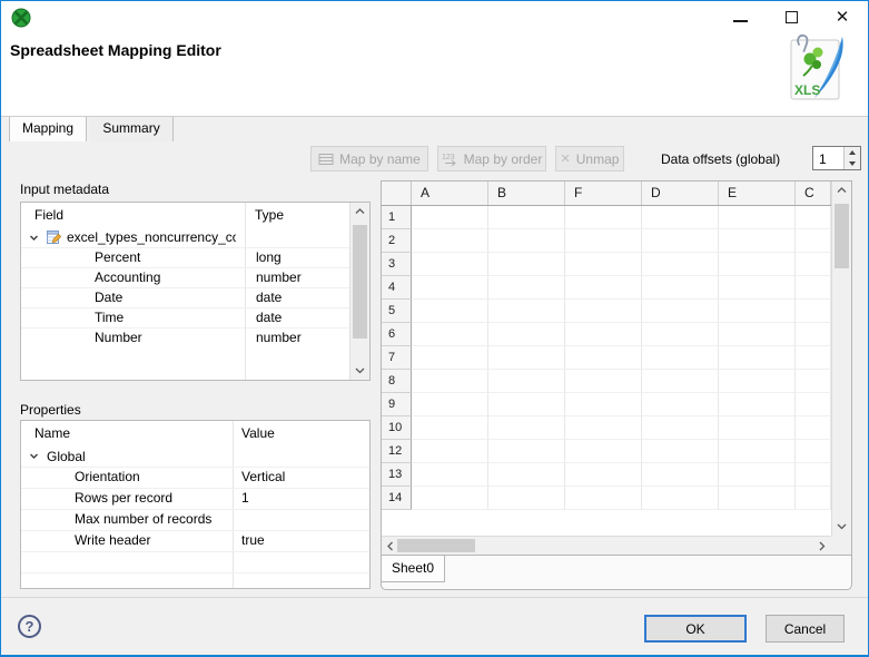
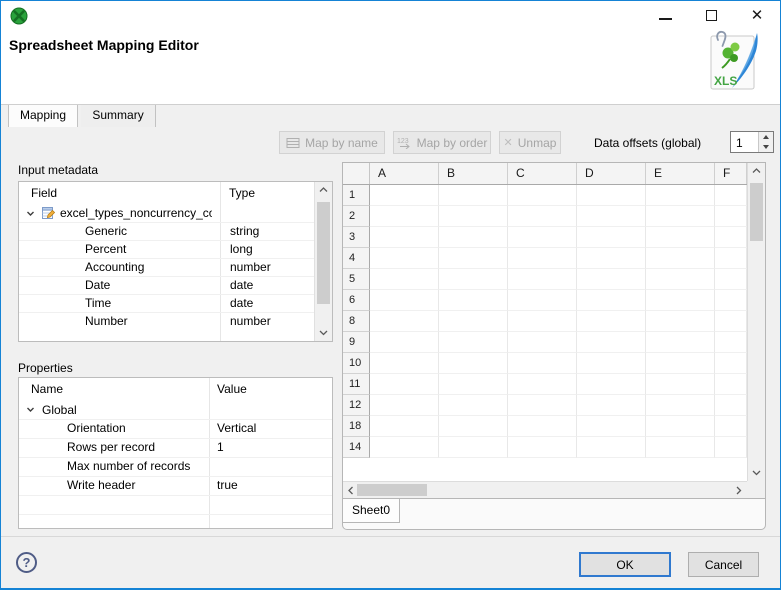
  ✕
  Spreadsheet Mapping Editor
  XLS
  Mapping Summary
  Map by name
  Map by order
  ✕
  Unmap
  Data offsets (global)
  1
  Input metadata
  Field
  Type
  excel_types_noncurrency_c
+ Generic
+ string
  Percent
  long
  Accounting
  number
  Date
  date
  Time
  date
  Number
  number
  Properties
  Name
  Value
  Global
  Orientation
  Vertical
  Rows per record
  1
  Max number of records
  Write header
  true
  A
  B
- F
+ C
  D
  E
- C
+ F
  1
  2
  3
  4
  5
  6
- 7
  8
  9
  10
+ 11
  12
- 13
+ 18
  14
  Sheet0
  ?
  OK
  Cancel
